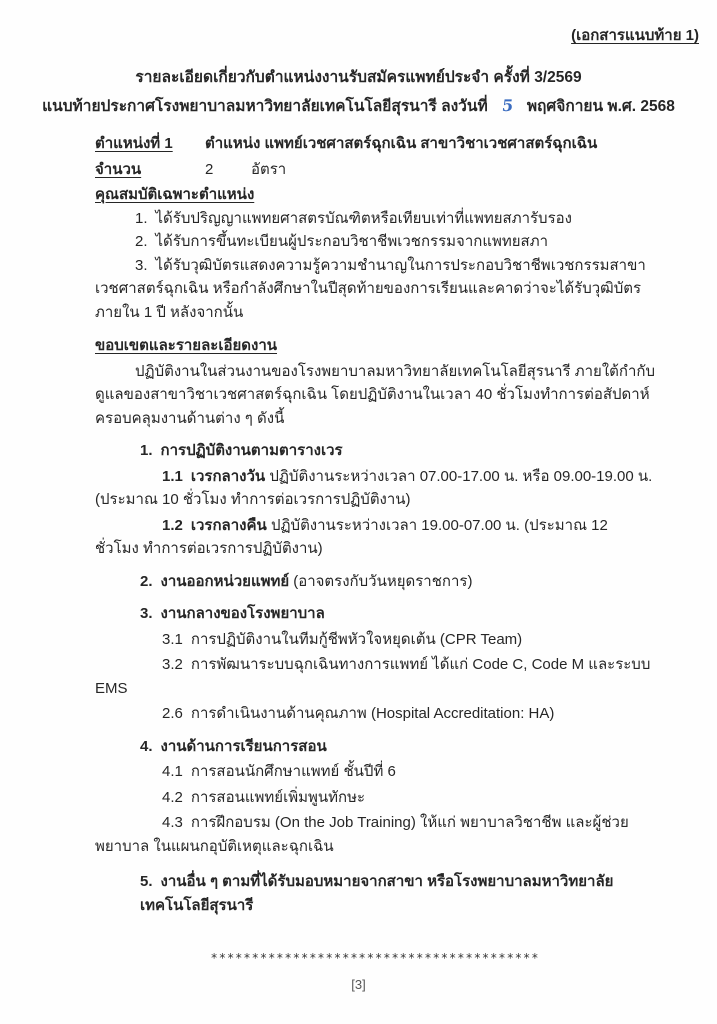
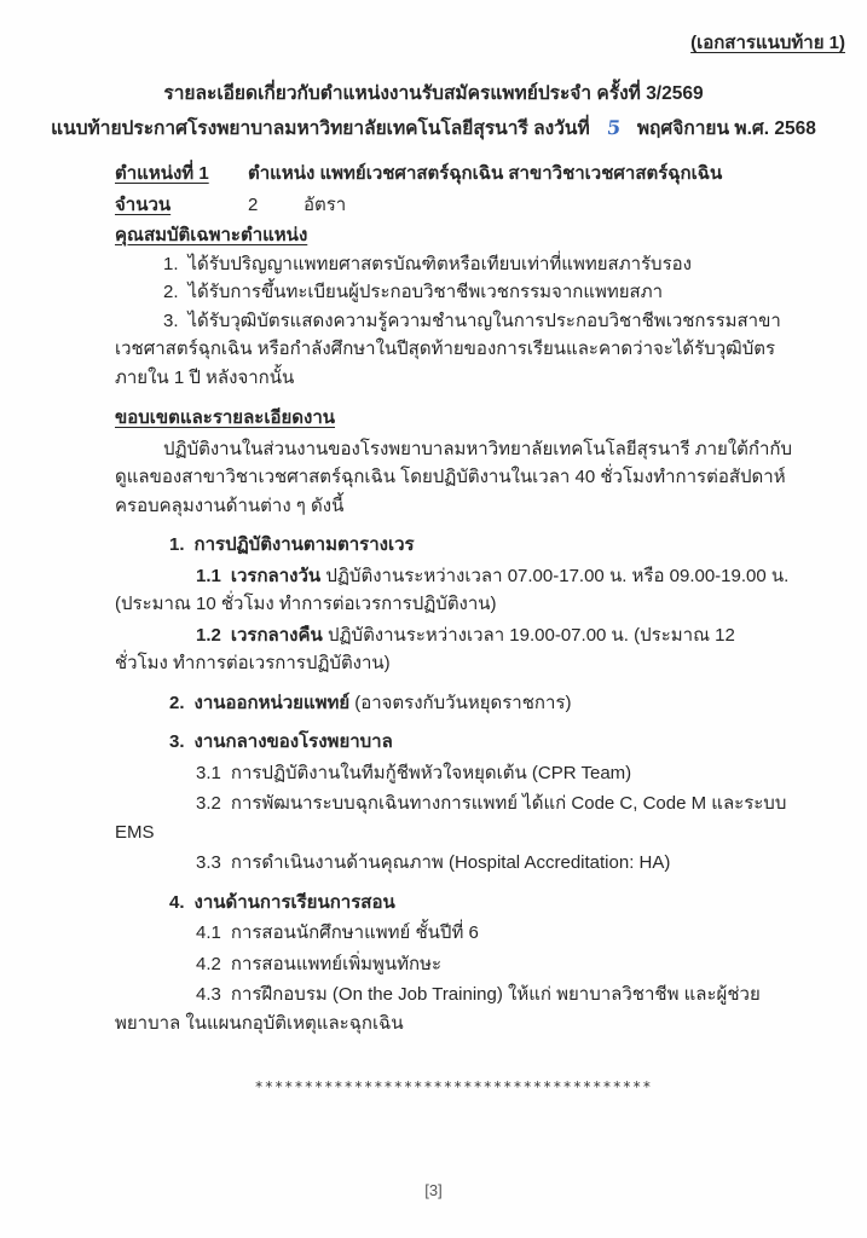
  (เอกสารแนบท้าย 1)
  รายละเอียดเกี่ยวกับตำแหน่งงานรับสมัครแพทย์ประจำ ครั้งที่ 3/2569
  ตำแหน่งที่ 1 ตำแหน่ง แพทย์เวชศาสตร์ฉุกเฉิน สาขาวิชาเวชศาสตร์ฉุกเฉิน
  จำนวน 2 อัตรา
  คุณสมบัติเฉพาะตำแหน่ง
  1. ได้รับปริญญาแพทยศาสตรบัณฑิตหรือเทียบเท่าที่แพทยสภารับรอง
  2. ได้รับการขึ้นทะเบียนผู้ประกอบวิชาชีพเวชกรรมจากแพทยสภา
  3. ได้รับวุฒิบัตรแสดงความรู้ความชำนาญในการประกอบวิชาชีพเวชกรรมสาขาเวชศาสตร์ฉุกเฉิน หรือกำลังศึกษาในปีสุดท้ายของการเรียนและคาดว่าจะได้รับวุฒิบัตรภายใน 1 ปี หลังจากนั้น
  ขอบเขตและรายละเอียดงาน
  ปฏิบัติงานในส่วนงานของโรงพยาบาลมหาวิทยาลัยเทคโนโลยีสุรนารี ภายใต้กำกับดูแลของสาขาวิชาเวชศาสตร์ฉุกเฉิน โดยปฏิบัติงานในเวลา 40 ชั่วโมงทำการต่อสัปดาห์ ครอบคลุมงานด้านต่าง ๆ ดังนี้
  1. การปฏิบัติงานตามตารางเวร
  1.1 เวรกลางวัน ปฏิบัติงานระหว่างเวลา 07.00-17.00 น. หรือ 09.00-19.00 น. (ประมาณ 10 ชั่วโมง ทำการต่อเวรการปฏิบัติงาน)
  1.2 เวรกลางคืน ปฏิบัติงานระหว่างเวลา 19.00-07.00 น. (ประมาณ 12 ชั่วโมง ทำการต่อเวรการปฏิบัติงาน)
  2. งานออกหน่วยแพทย์ (อาจตรงกับวันหยุดราชการ)
  3. งานกลางของโรงพยาบาล
  3.1 การปฏิบัติงานในทีมกู้ชีพหัวใจหยุดเต้น (CPR Team)
  3.2 การพัฒนาระบบฉุกเฉินทางการแพทย์ ได้แก่ Code C, Code M และระบบ EMS
- 2.6 การดำเนินงานด้านคุณภาพ (Hospital Accreditation: HA)
+ 3.3 การดำเนินงานด้านคุณภาพ (Hospital Accreditation: HA)
  4. งานด้านการเรียนการสอน
  4.1 การสอนนักศึกษาแพทย์ ชั้นปีที่ 6
  4.2 การสอนแพทย์เพิ่มพูนทักษะ
  4.3 การฝึกอบรม (On the Job Training) ให้แก่ พยาบาลวิชาชีพ และผู้ช่วยพยาบาล ในแผนกอุบัติเหตุและฉุกเฉิน
- 5. งานอื่น ๆ ตามที่ได้รับมอบหมายจากสาขา หรือโรงพยาบาลมหาวิทยาลัยเทคโนโลยีสุรนารี
  ****************************************
  [3]
